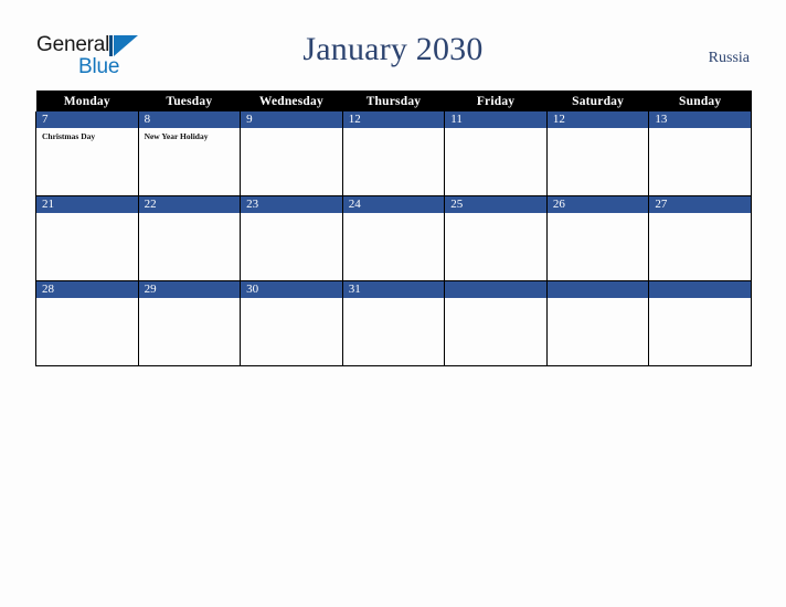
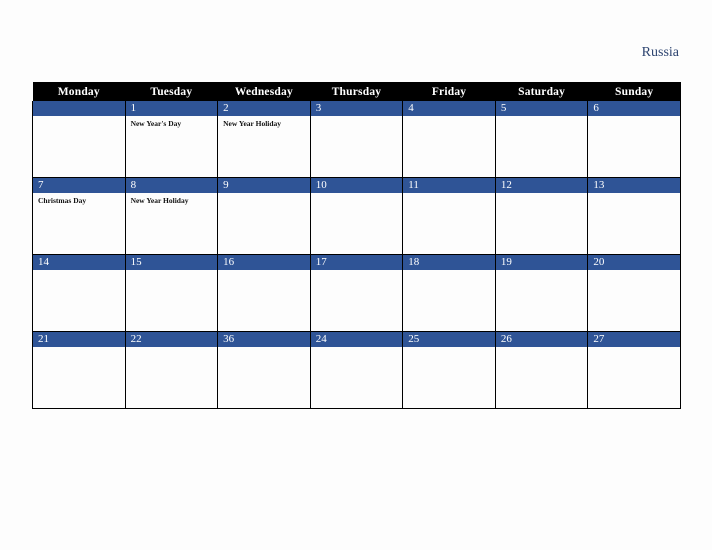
- General
- Blue
- January 2030
  Russia
  Monday	Tuesday	Wednesday	Thursday	Friday	Saturday	Sunday
+ 	1New Year's Day	2New Year Holiday	3	4	5	6
- 7Christmas Day	8New Year Holiday	9	12	11	12	13
+ 7Christmas Day	8New Year Holiday	9	10	11	12	13
+ 14	15	16	17	18	19	20
- 21	22	23	24	25	26	27
+ 21	22	36	24	25	26	27
- 28	29	30	31
